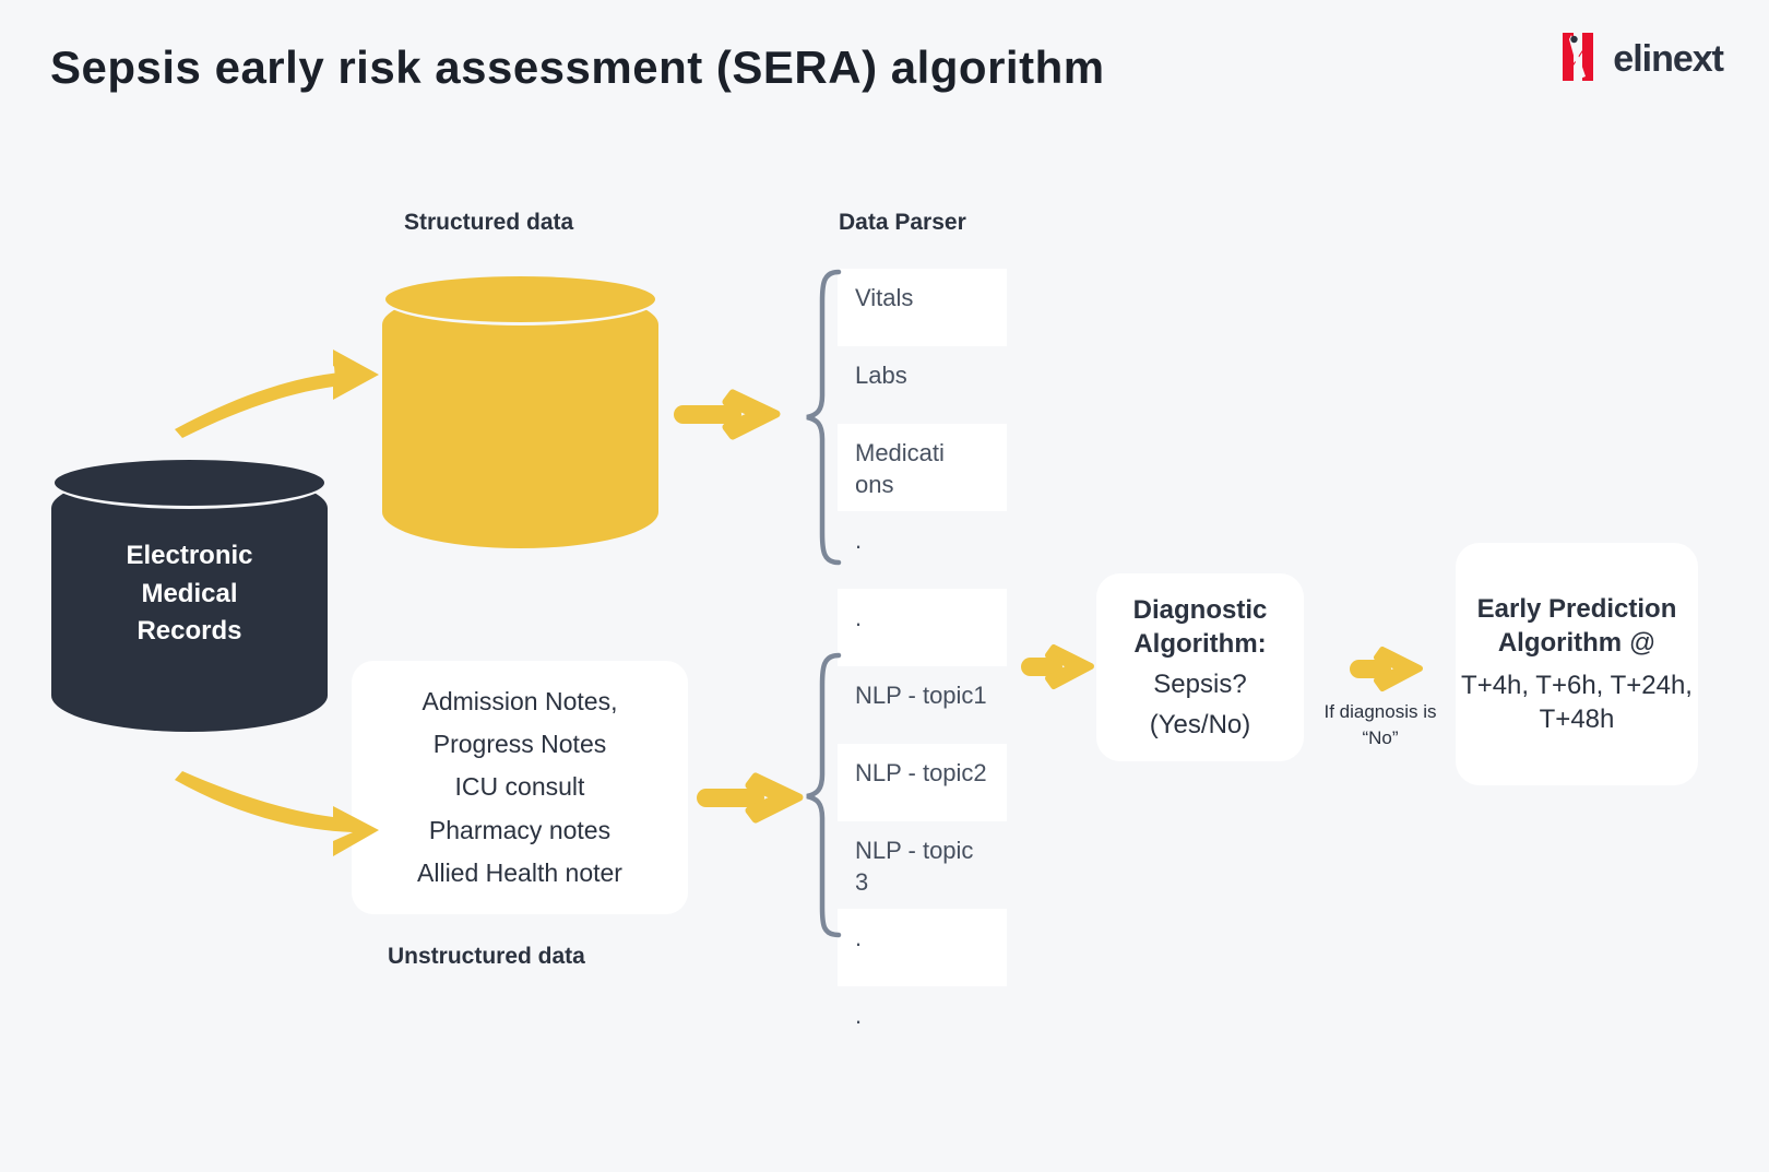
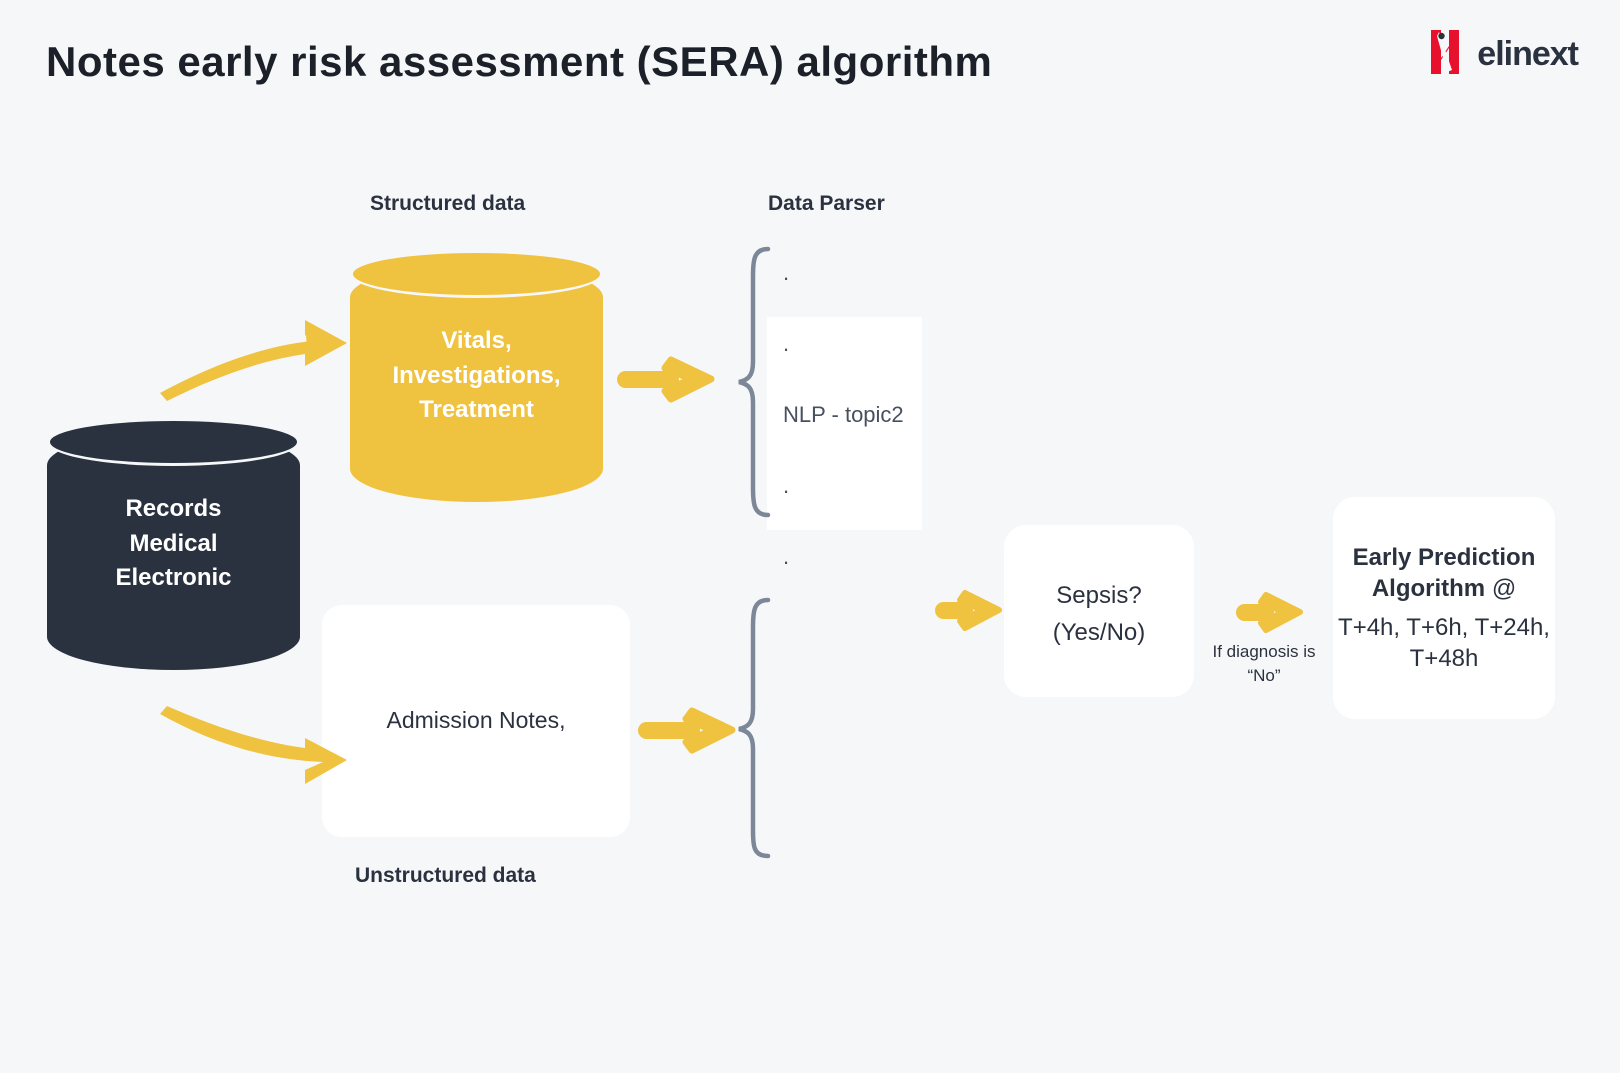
- Sepsis early risk assessment (SERA) algorithm
+ Notes early risk assessment (SERA) algorithm
  elinext
  Structured data
  Data Parser
  Unstructured data
- Electronic
+ Records
  Medical
- Records
+ Electronic
+ Vitals,
+ Investigations,
+ Treatment
  Admission Notes,
- Progress Notes
- ICU consult
- Pharmacy notes
- Allied Health noter
- Vitals
- Labs
- Medicati ons
  .
  .
- NLP - topic1
  NLP - topic2
- NLP - topic 3
  .
  .
- Diagnostic Algorithm:
  Sepsis?
  (Yes/No)
  If diagnosis is “No”
  Early Prediction Algorithm @
  T+4h, T+6h, T+24h, T+48h
